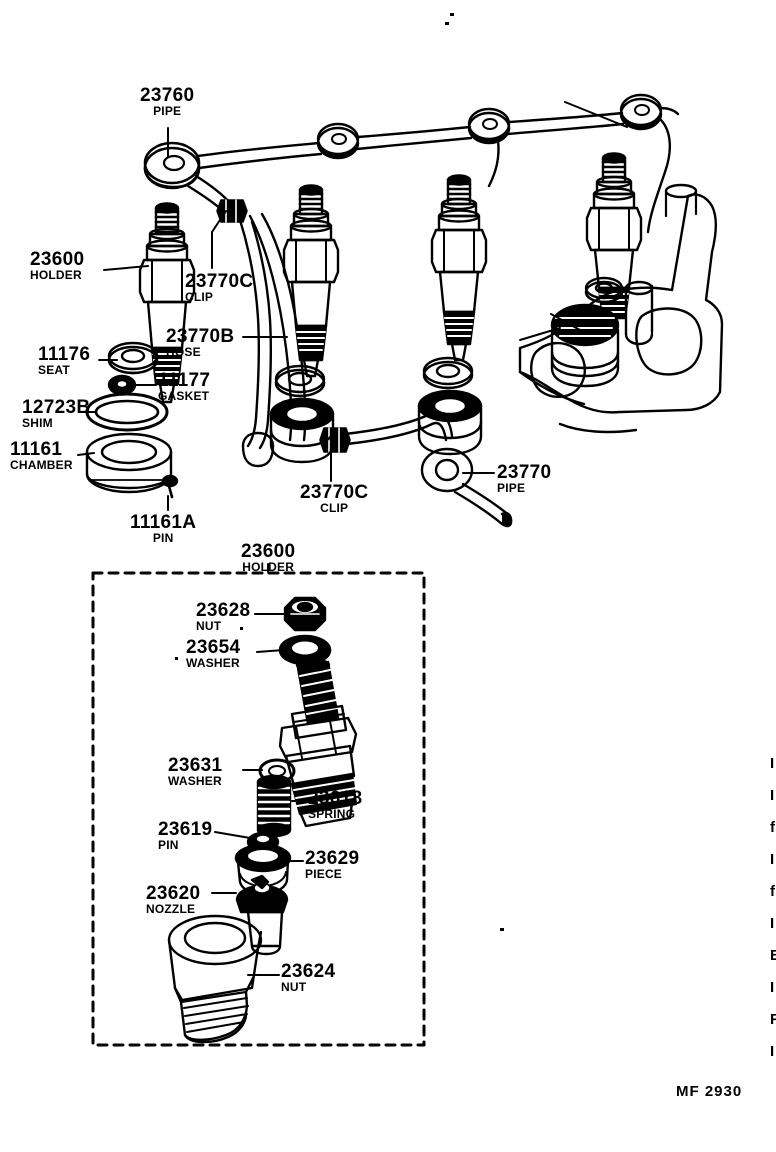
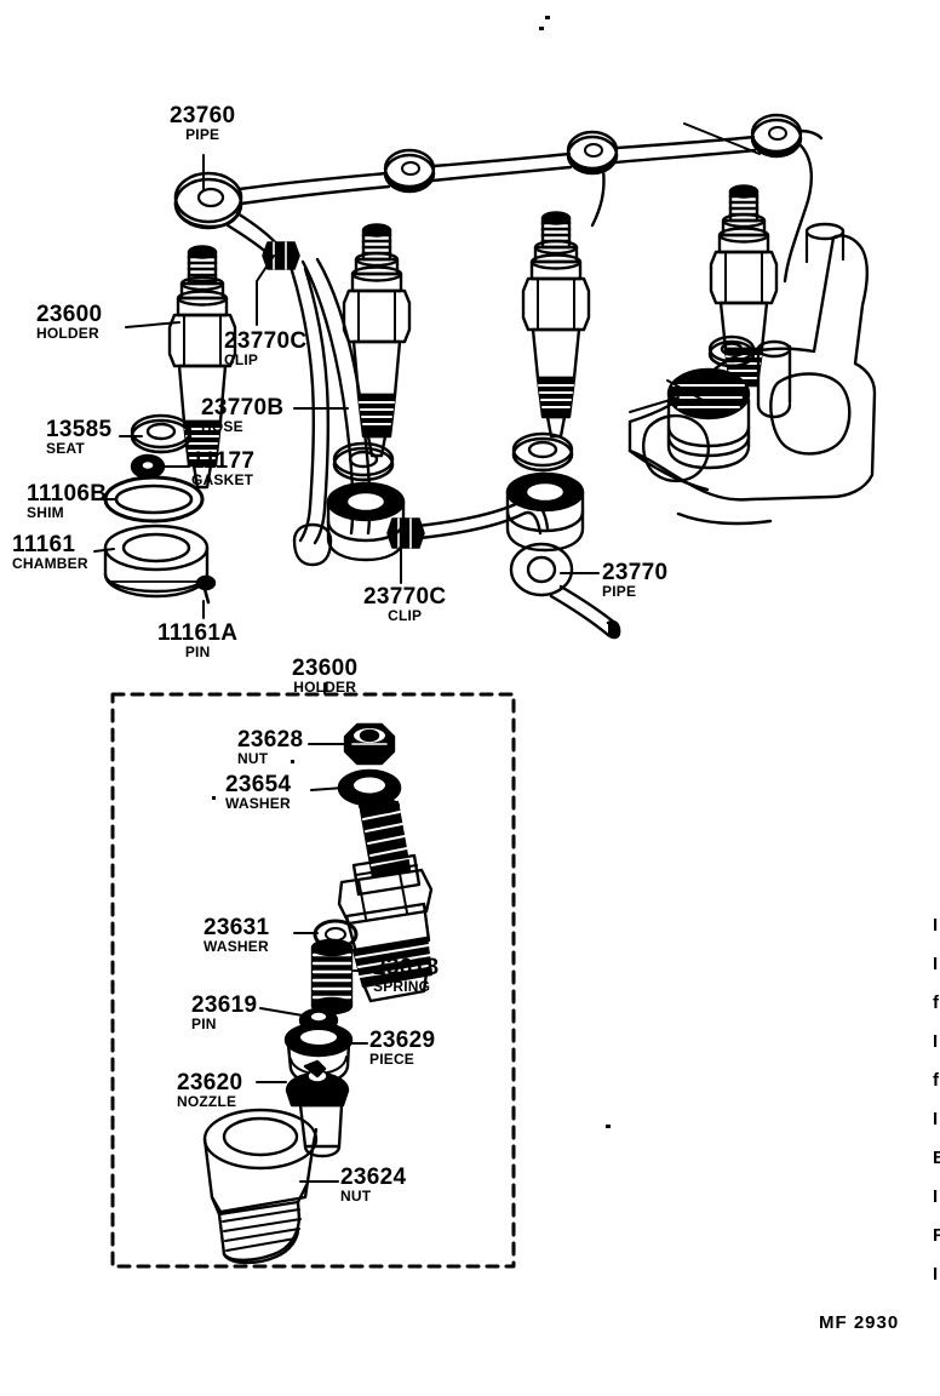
  23760
  PIPE
  23600
  HOLDER
  23770C
  CLIP
  23770B
  HOSE
- 11176
+ 13585
  SEAT
  11177
  GASKET
- 12723B
+ 11106B
  SHIM
  11161
  CHAMBER
  11161A
  PIN
  23770C
  CLIP
  23770
  PIPE
  23600
  HOLDER
  23628
  NUT
  23654
  WASHER
  23631
  WASHER
  23618
  SPRING
  23619
  PIN
  23629
  PIECE
  23620
  NOZZLE
  23624
  NUT
  MF 2930
  I
  I
  f
  I
  f
  I
  B
  I
  F
  I
